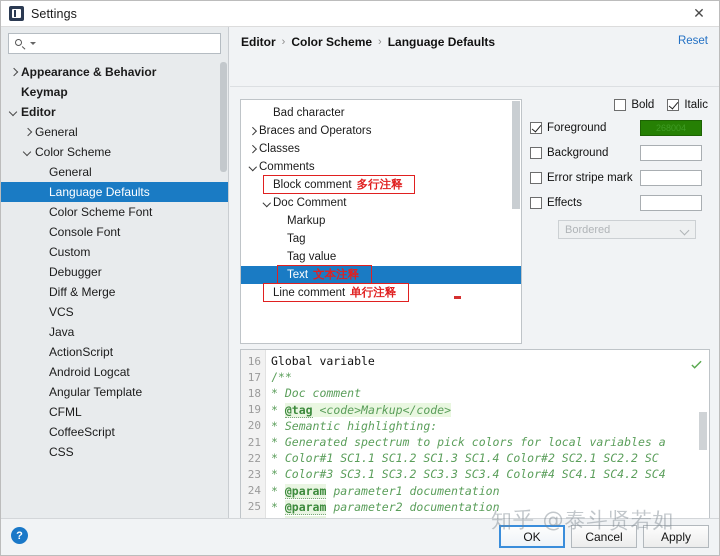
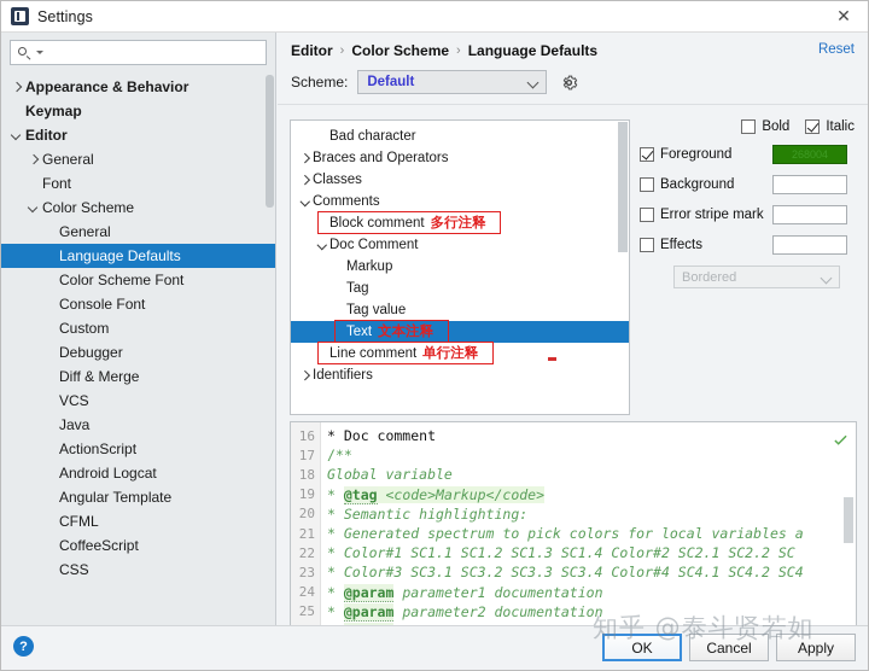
  Settings
  ✕
  Appearance & Behavior
  Keymap
  Editor
  General
+ Font
  Color Scheme
  General
  Language Defaults
  Color Scheme Font
  Console Font
  Custom
  Debugger
  Diff & Merge
  VCS
  Java
  ActionScript
  Android Logcat
  Angular Template
  CFML
  CoffeeScript
  CSS
  Editor
  ›
  Color Scheme
  ›
  Language Defaults
  Reset
+ Scheme:
+ Default
  Bad character
  Braces and Operators
  Classes
  Comments
  Block comment
  多行注释
  Doc Comment
  Markup
  Tag
  Tag value
  Text
  文本注释
  Line comment
  单行注释
+ Identifiers
  Bold
  Italic
  Foreground
  268004
  Background
  Error stripe mark
  Effects
  Bordered
  16
- Global variable
+ * Doc comment
  17
  /**
  18
- * Doc comment
+ Global variable
  19
  * @tag <code>Markup</code>
  20
  * Semantic highlighting:
  21
  * Generated spectrum to pick colors for local variables a
  22
  * Color#1 SC1.1 SC1.2 SC1.3 SC1.4 Color#2 SC2.1 SC2.2 SC
  23
  * Color#3 SC3.1 SC3.2 SC3.3 SC3.4 Color#4 SC4.1 SC4.2 SC4
  24
  * @param parameter1 documentation
  25
  * @param parameter2 documentation
  ?
  OK
  Cancel
  Apply
  知乎 @泰斗贤若如
